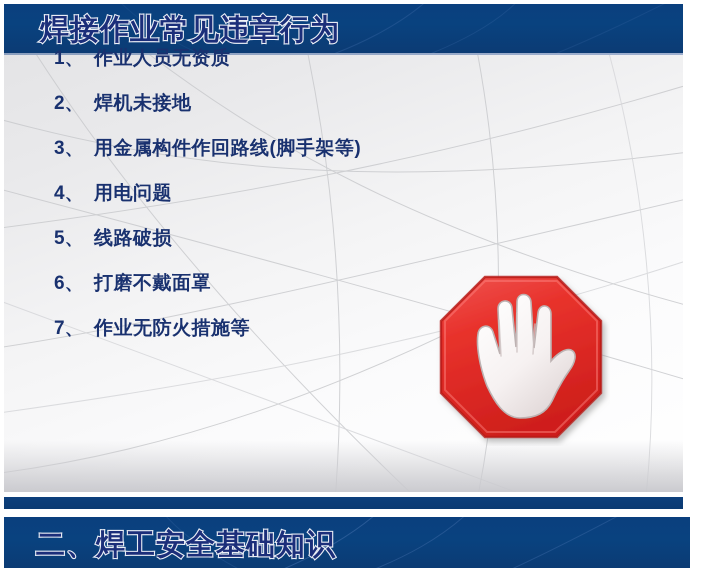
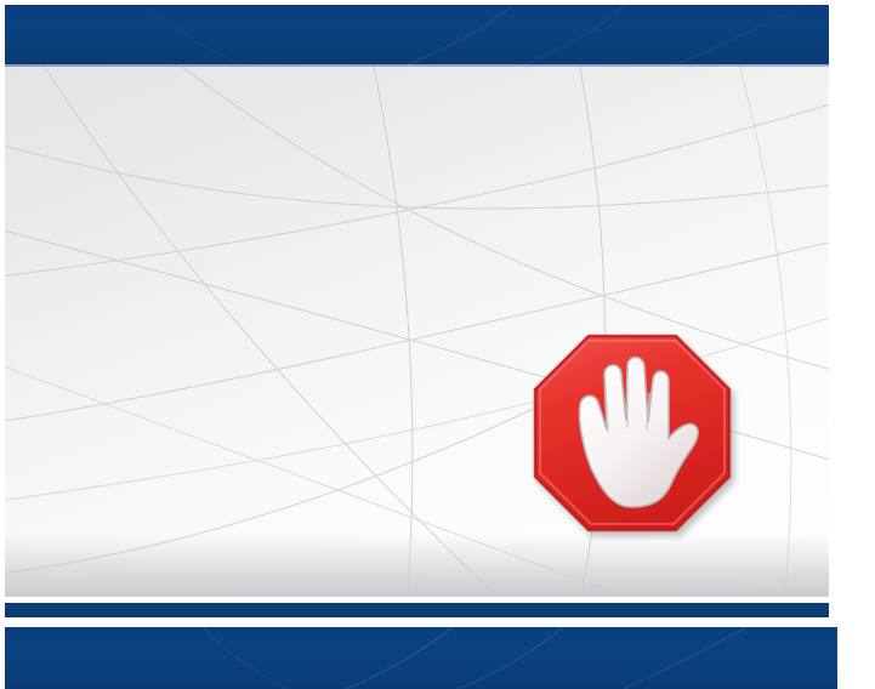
- 焊接作业常见违章行为
- 1、
- 作业人员无资质
- 2、
- 焊机未接地
- 3、
- 用金属构件作回路线(脚手架等)
- 4、
- 用电问题
- 5、
- 线路破损
- 6、
- 打磨不戴面罩
- 7、
- 作业无防火措施等
- 二、焊工安全基础知识
